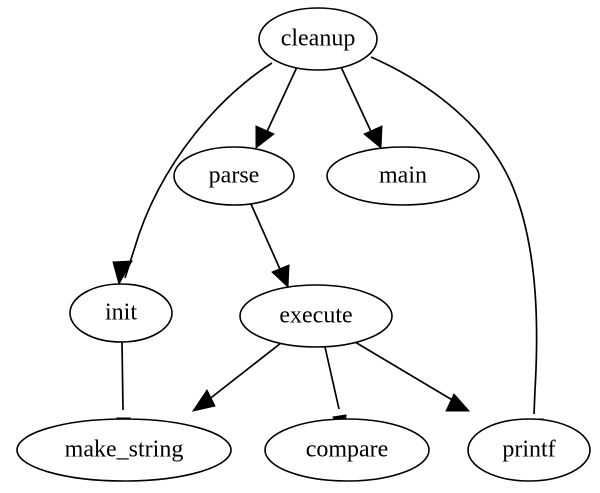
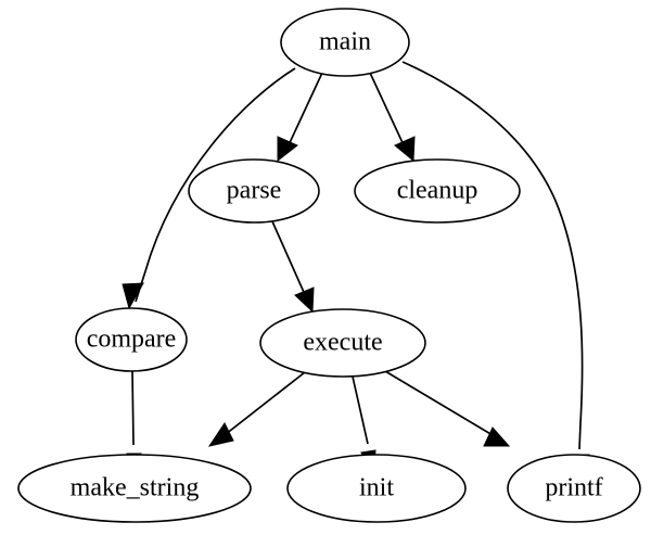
- cleanup
+ main
  parse
- main
+ cleanup
- init
+ compare
  execute
  make_string
- compare
+ init
  printf
